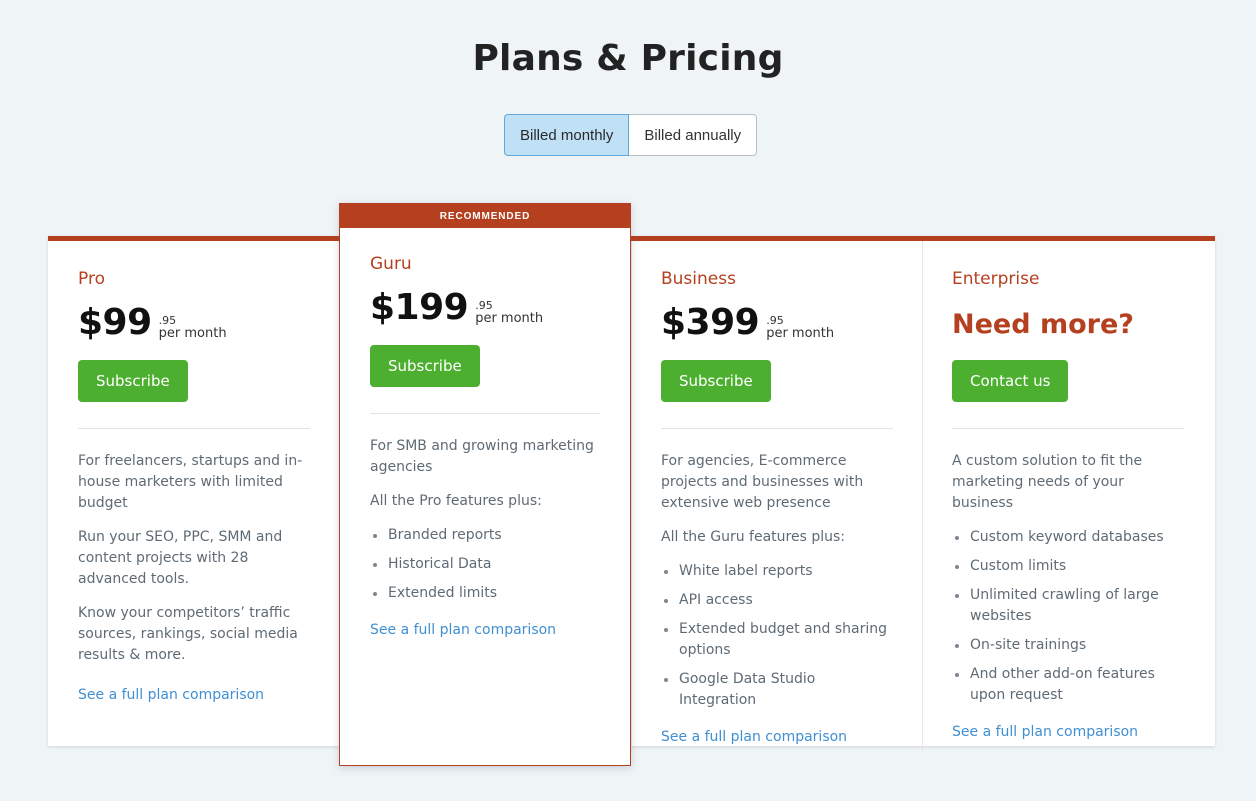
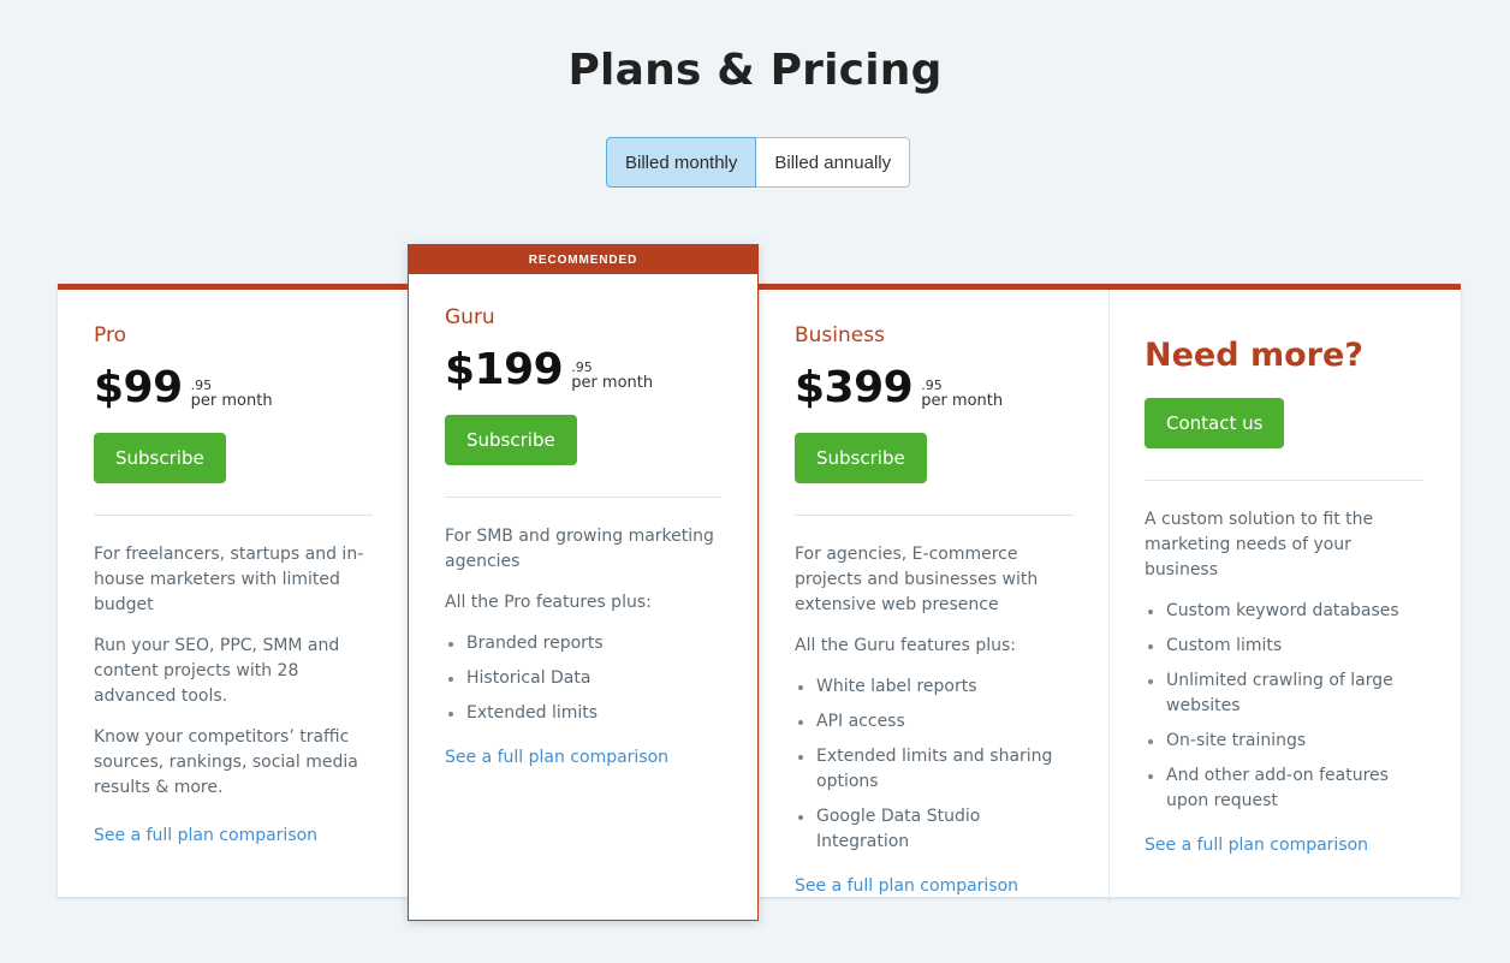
  Plans & Pricing
  Billed monthly
  Billed annually
  Pro
  $99
  .95
  per month
  Subscribe
  For freelancers, startups and in-house marketers with limited budget
  Run your SEO, PPC, SMM and content projects with 28 advanced tools.
  Know your competitors’ traffic sources, rankings, social media results & more.
  See a full plan comparison
  Business
  $399
  .95
  per month
  Subscribe
  For agencies, E-commerce projects and businesses with extensive web presence
  All the Guru features plus:
  White label reports
  API access
- Extended budget and sharing options
+ Extended limits and sharing options
  Google Data Studio Integration
  See a full plan comparison
- Enterprise
  Need more?
  Contact us
  A custom solution to fit the marketing needs of your business
  Custom keyword databases
  Custom limits
  Unlimited crawling of large websites
  On-site trainings
  And other add-on features upon request
  See a full plan comparison
  RECOMMENDED
  Guru
  $199
  .95
  per month
  Subscribe
  For SMB and growing marketing agencies
  All the Pro features plus:
  Branded reports
  Historical Data
  Extended limits
  See a full plan comparison
